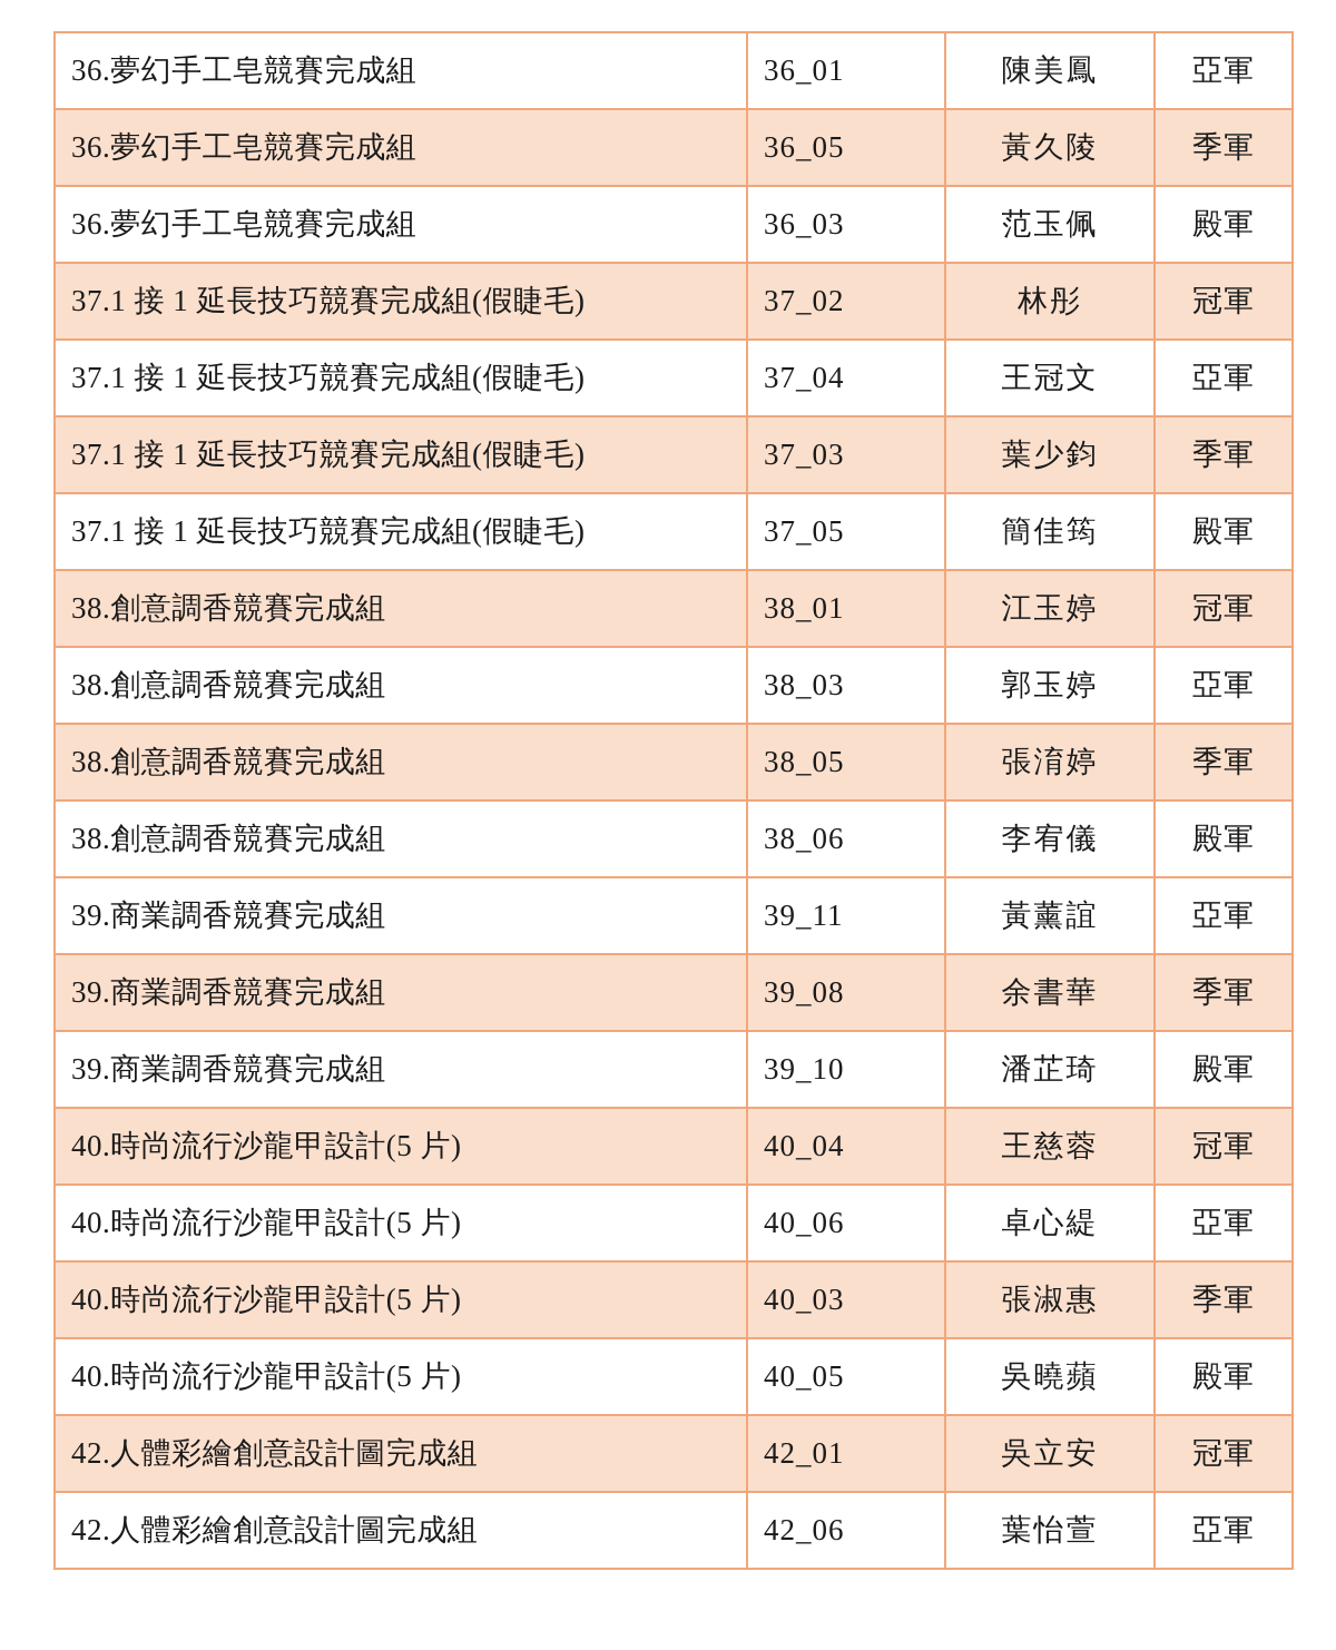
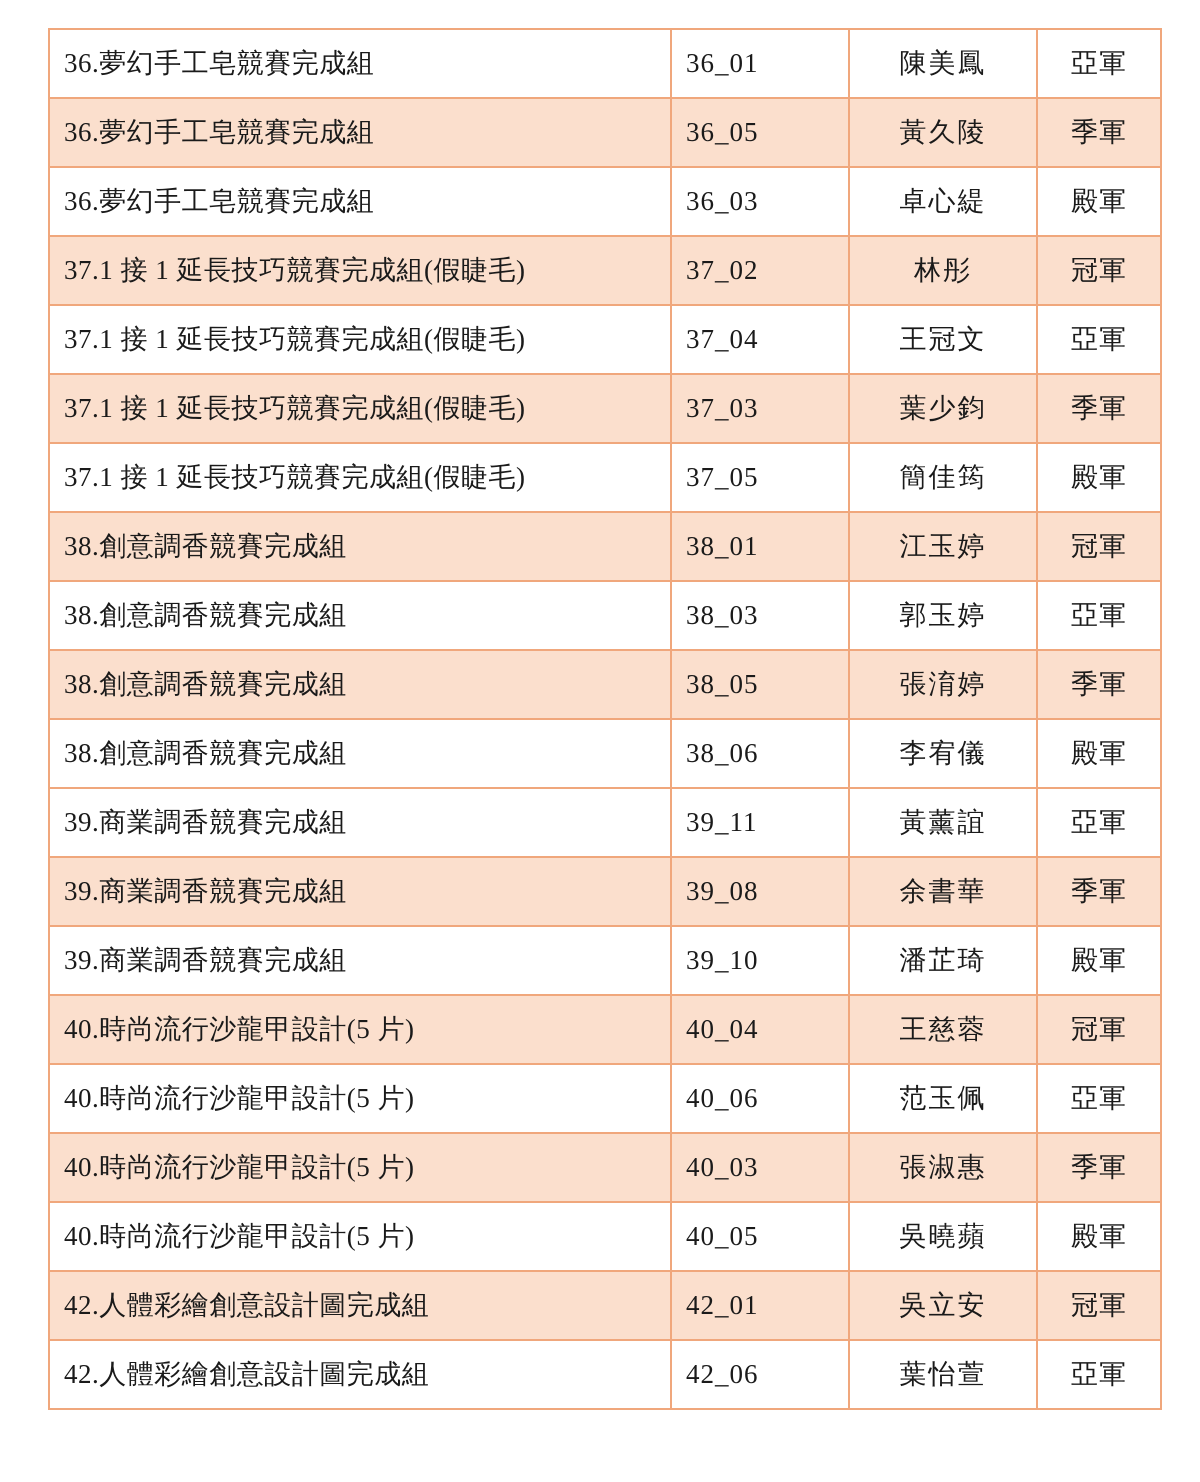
  36.夢幻手工皂競賽完成組	36_01	陳美鳳	亞軍
  36.夢幻手工皂競賽完成組	36_05	黃久陵	季軍
- 36.夢幻手工皂競賽完成組	36_03	范玉佩	殿軍
+ 36.夢幻手工皂競賽完成組	36_03	卓心緹	殿軍
  37.1 接 1 延長技巧競賽完成組(假睫毛)	37_02	林彤	冠軍
  37.1 接 1 延長技巧競賽完成組(假睫毛)	37_04	王冠文	亞軍
  37.1 接 1 延長技巧競賽完成組(假睫毛)	37_03	葉少鈞	季軍
  37.1 接 1 延長技巧競賽完成組(假睫毛)	37_05	簡佳筠	殿軍
  38.創意調香競賽完成組	38_01	江玉婷	冠軍
  38.創意調香競賽完成組	38_03	郭玉婷	亞軍
  38.創意調香競賽完成組	38_05	張淯婷	季軍
  38.創意調香競賽完成組	38_06	李宥儀	殿軍
  39.商業調香競賽完成組	39_11	黃薰誼	亞軍
  39.商業調香競賽完成組	39_08	余書華	季軍
  39.商業調香競賽完成組	39_10	潘芷琦	殿軍
  40.時尚流行沙龍甲設計(5 片)	40_04	王慈蓉	冠軍
- 40.時尚流行沙龍甲設計(5 片)	40_06	卓心緹	亞軍
+ 40.時尚流行沙龍甲設計(5 片)	40_06	范玉佩	亞軍
  40.時尚流行沙龍甲設計(5 片)	40_03	張淑惠	季軍
  40.時尚流行沙龍甲設計(5 片)	40_05	吳曉蘋	殿軍
  42.人體彩繪創意設計圖完成組	42_01	吳立安	冠軍
  42.人體彩繪創意設計圖完成組	42_06	葉怡萱	亞軍
